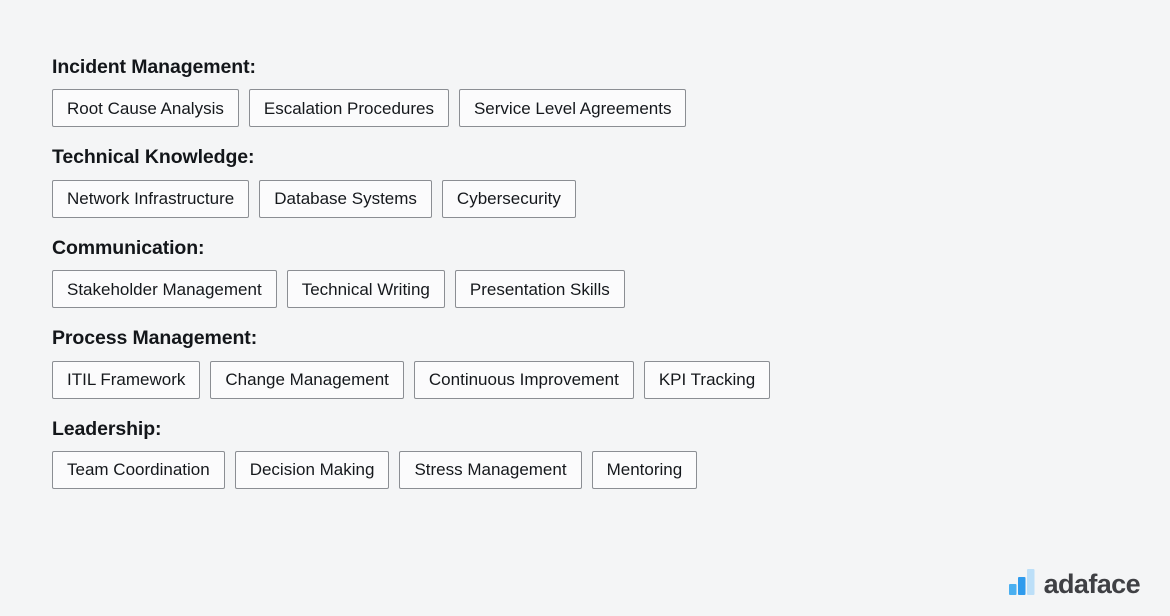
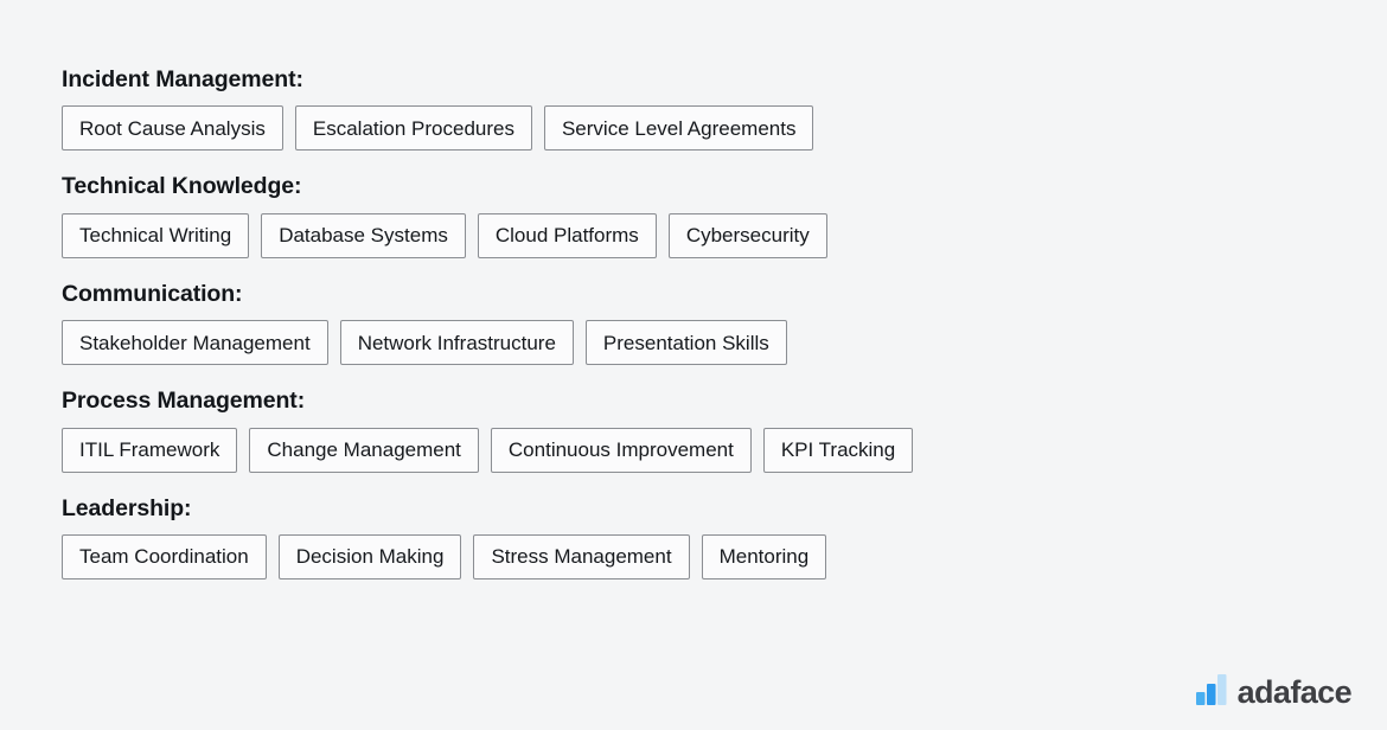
  Incident Management:
  Root Cause Analysis
  Escalation Procedures
  Service Level Agreements
  Technical Knowledge:
- Network Infrastructure
+ Technical Writing
  Database Systems
+ Cloud Platforms
  Cybersecurity
  Communication:
  Stakeholder Management
- Technical Writing
+ Network Infrastructure
  Presentation Skills
  Process Management:
  ITIL Framework
  Change Management
  Continuous Improvement
  KPI Tracking
  Leadership:
  Team Coordination
  Decision Making
  Stress Management
  Mentoring
  adaface
